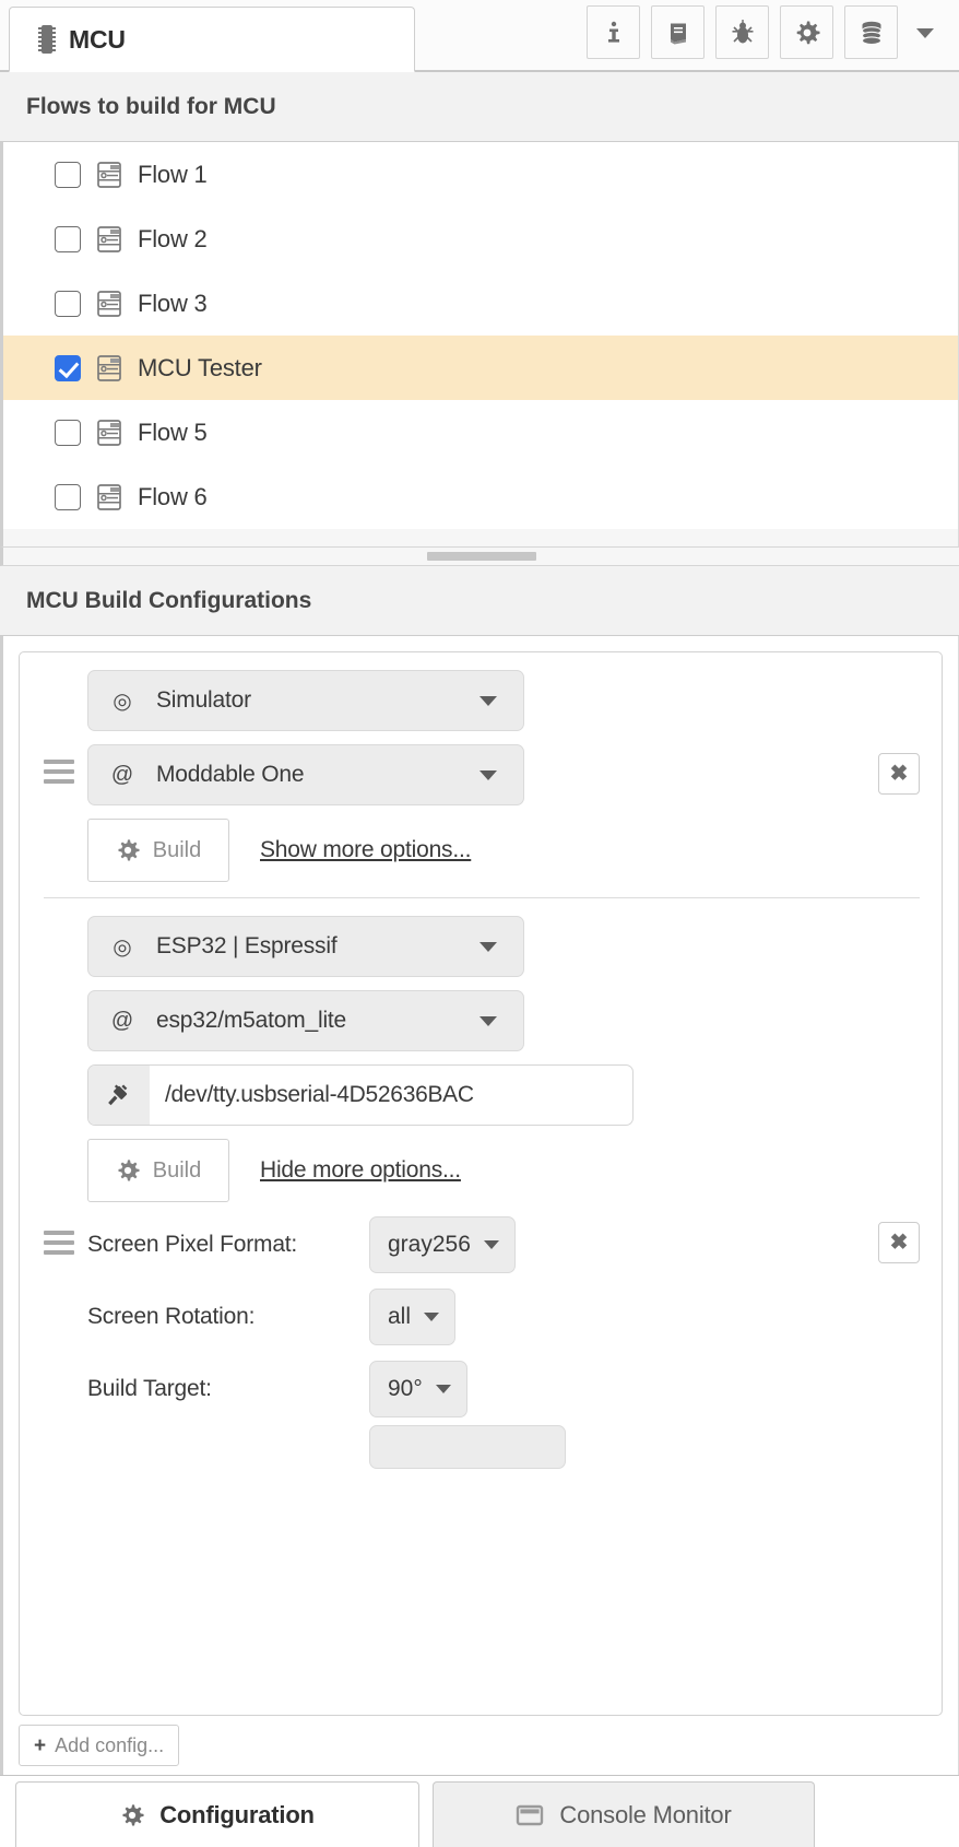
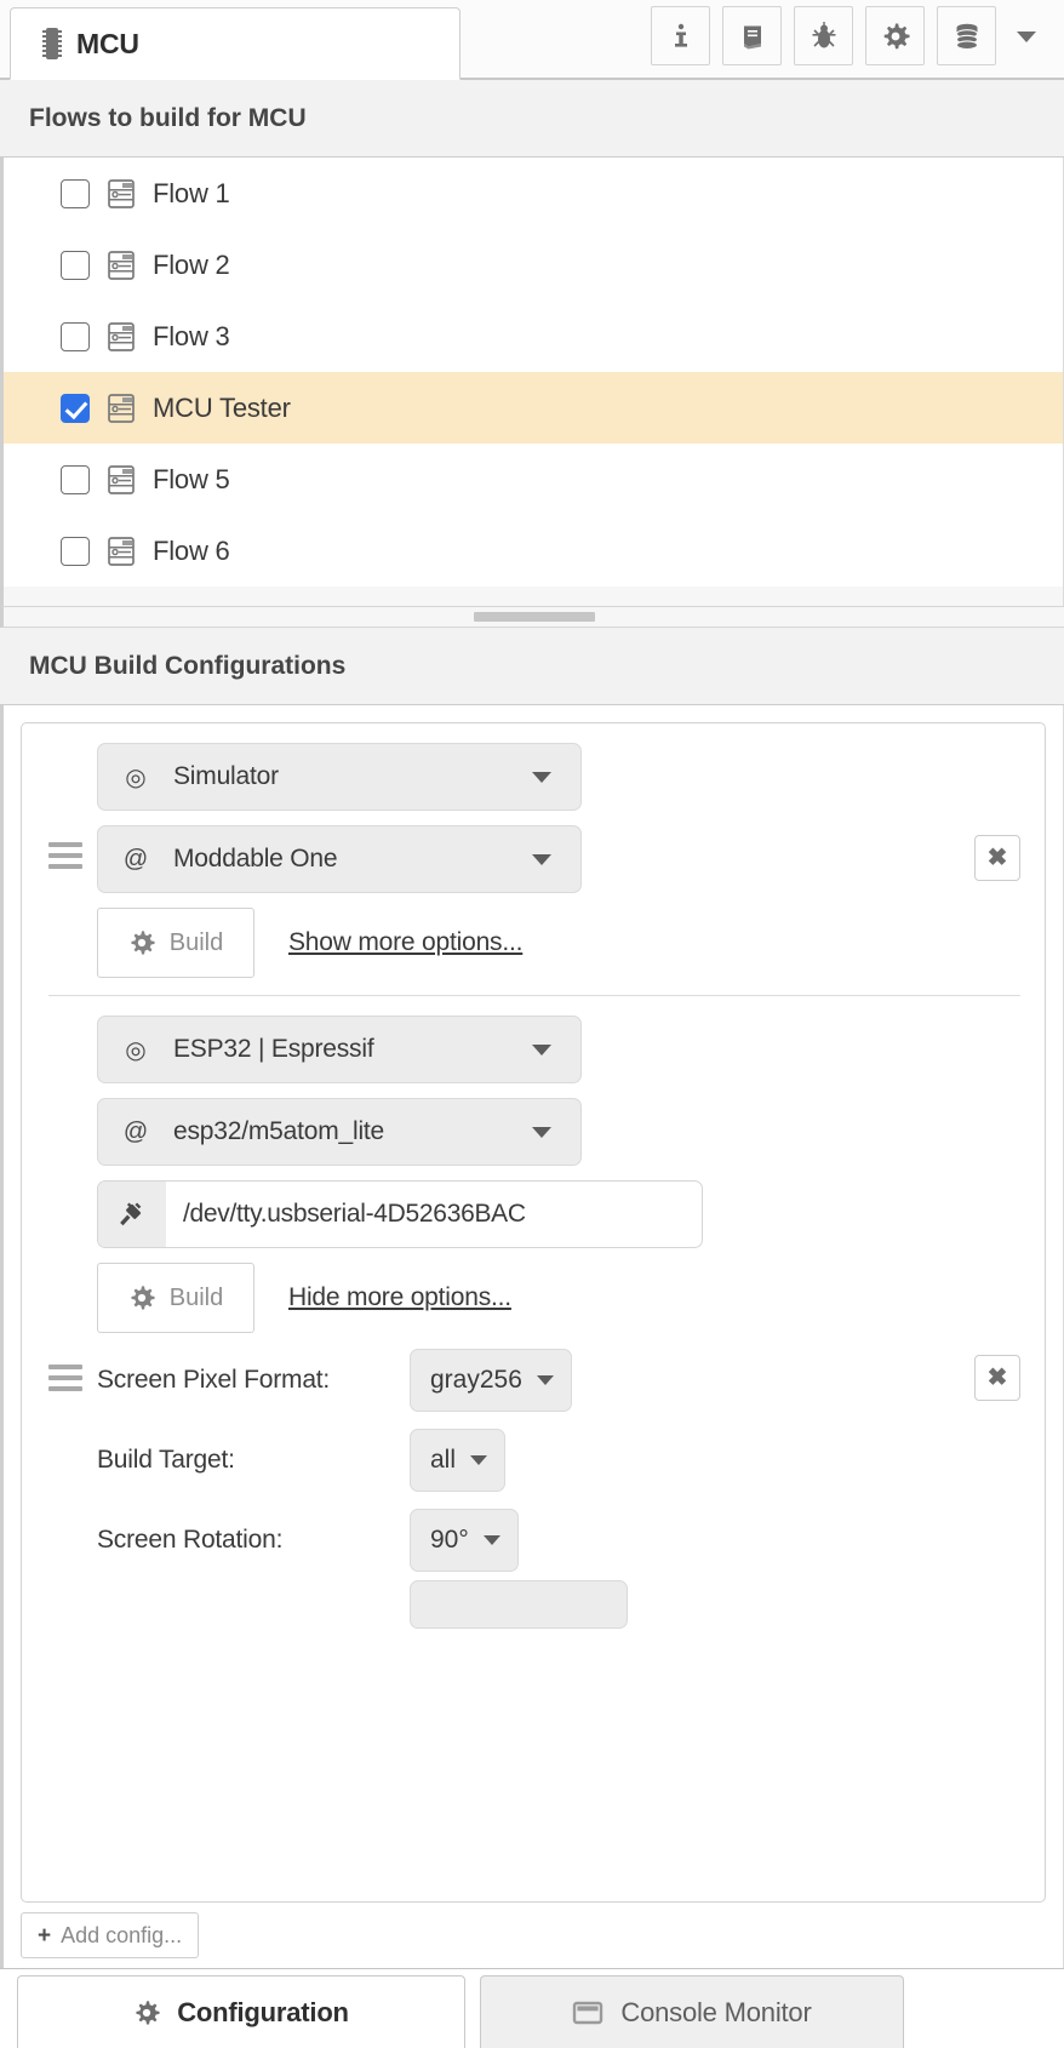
  MCU
  Flows to build for MCU
  Flow 1
  Flow 2
  Flow 3
  MCU Tester
  Flow 5
  Flow 6
  MCU Build Configurations
  ◎
  Simulator
  @
  Moddable One
  ✖
  Build
  Show more options...
  ◎
  ESP32 | Espressif
  @
  esp32/m5atom_lite
  /dev/tty.usbserial-4D52636BAC
  Build
  Hide more options...
  Screen Pixel Format:
  gray256
  ✖
- Screen Rotation:
+ Build Target:
  all
- Build Target:
+ Screen Rotation:
  90°
  +
  Add config...
  Configuration
  Console Monitor
